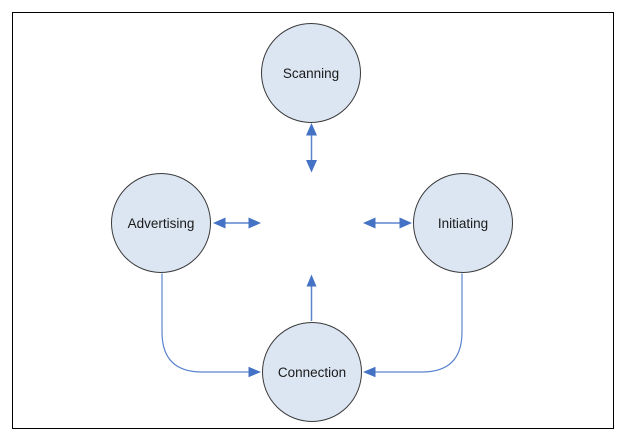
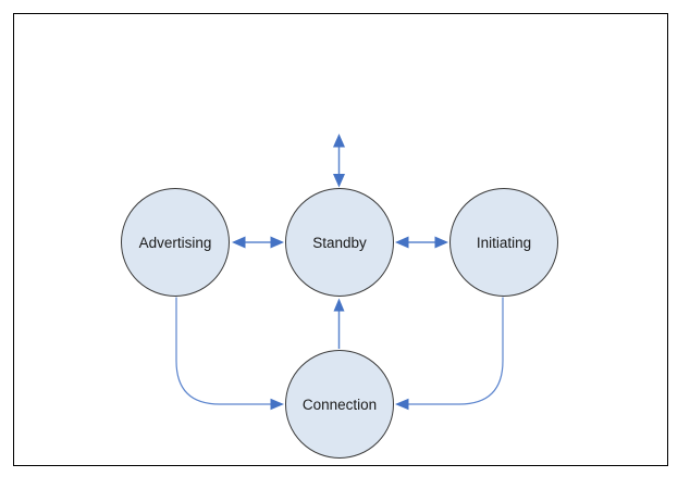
- Scanning
  Advertising
+ Standby
  Initiating
  Connection
